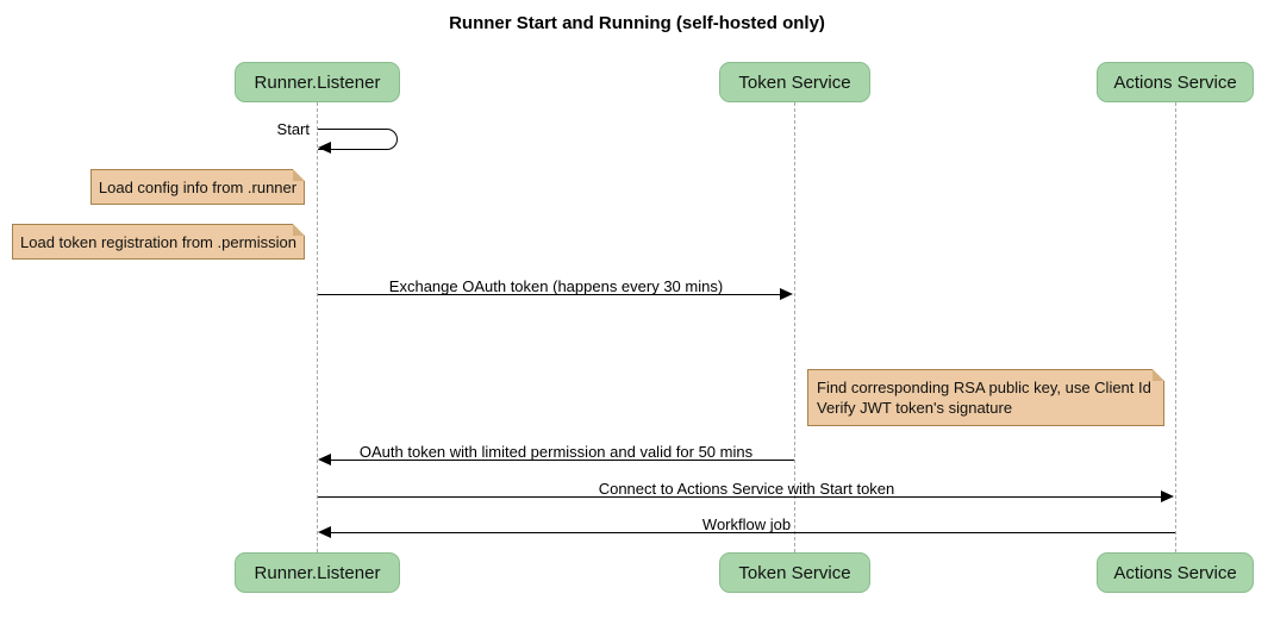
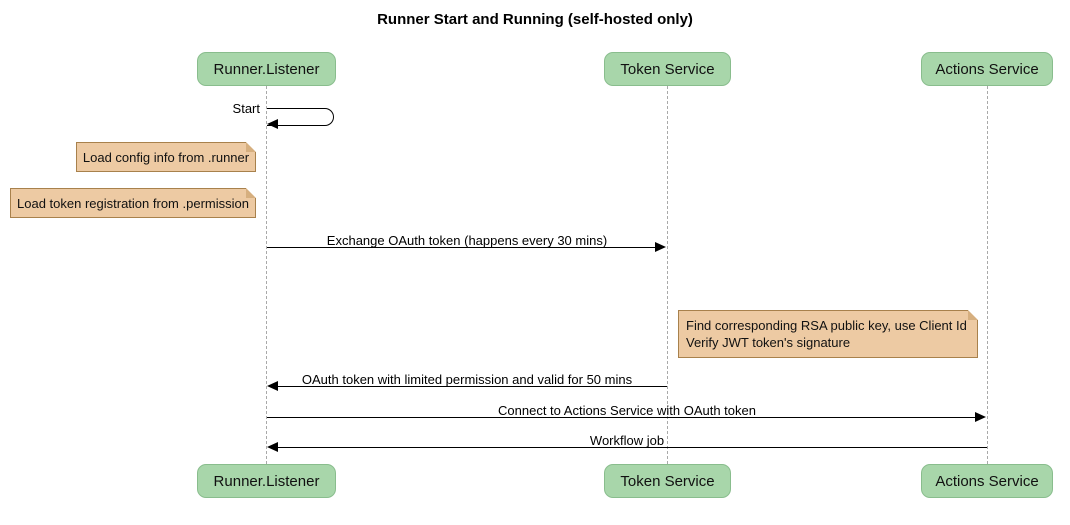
  Runner Start and Running (self-hosted only)
  Runner.Listener
  Token Service
  Actions Service
  Runner.Listener
  Token Service
  Actions Service
  Start
  Load config info from .runner
  Load token registration from .permission
  Exchange OAuth token (happens every 30 mins)
  Find corresponding RSA public key, use Client Id
  Verify JWT token's signature
  OAuth token with limited permission and valid for 50 mins
- Connect to Actions Service with Start token
+ Connect to Actions Service with OAuth token
  Workflow job
